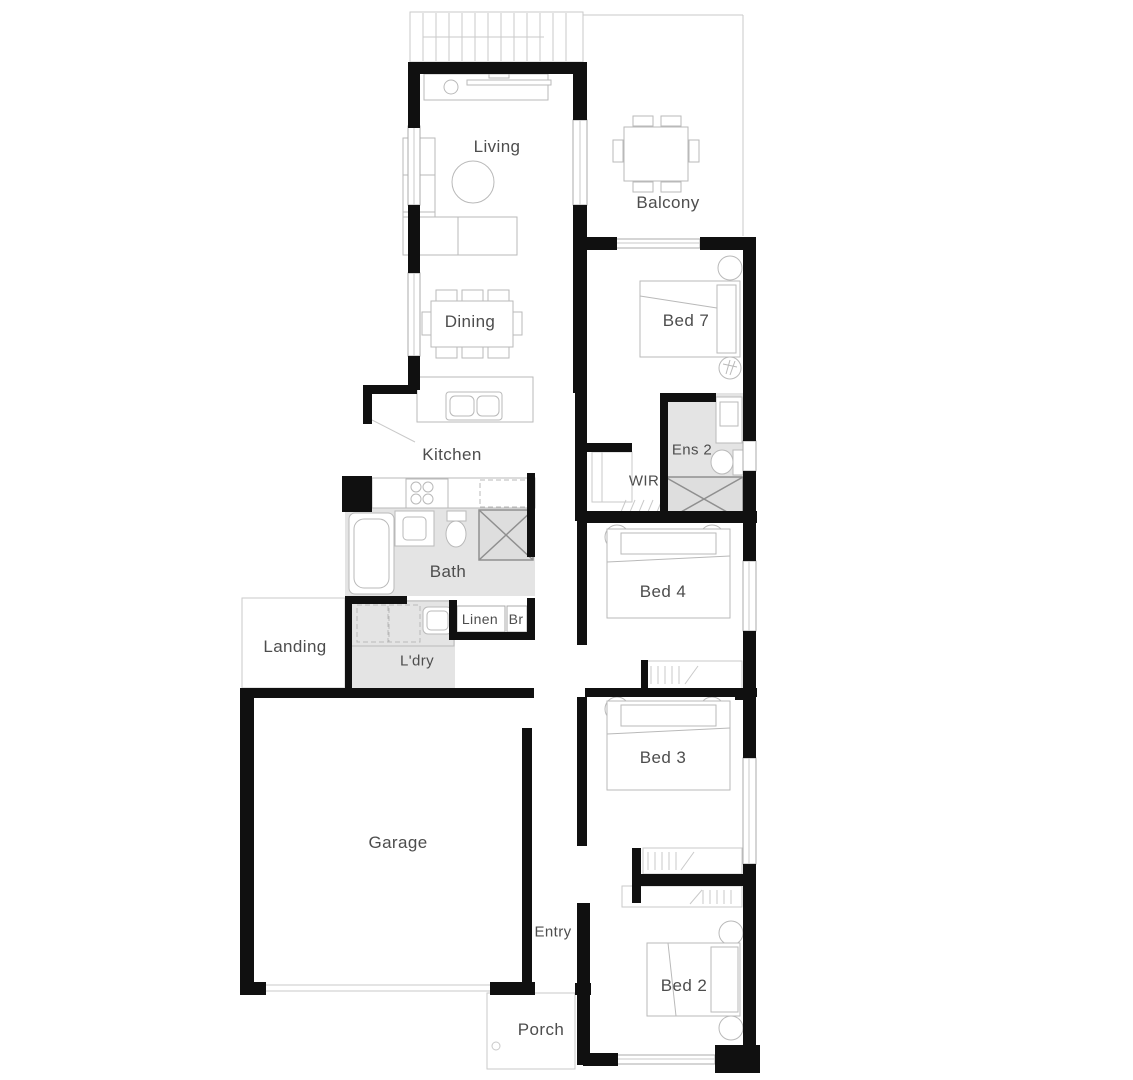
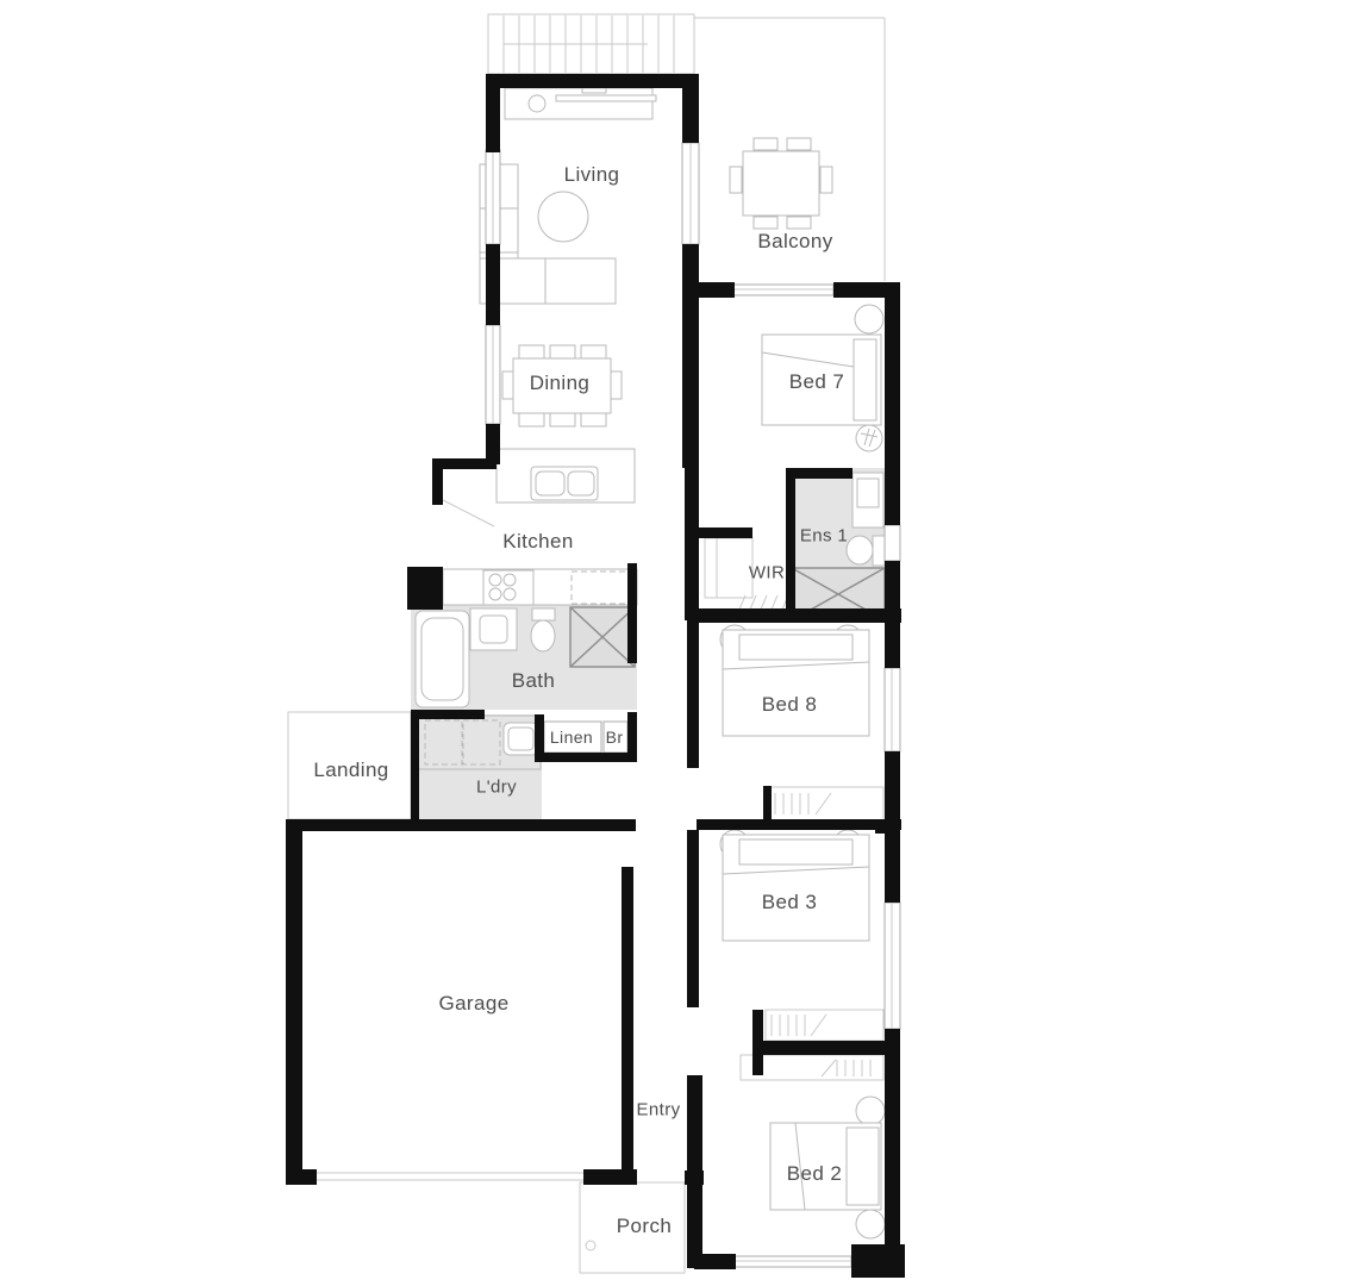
  Living
  Balcony
  Bed 7
  Dining
  Kitchen
- Ens 2
+ Ens 1
  WIR
  Bath
- Bed 4
+ Bed 8
  Linen
  Br
  Landing
  L'dry
  Bed 3
  Garage
  Entry
  Bed 2
  Porch
